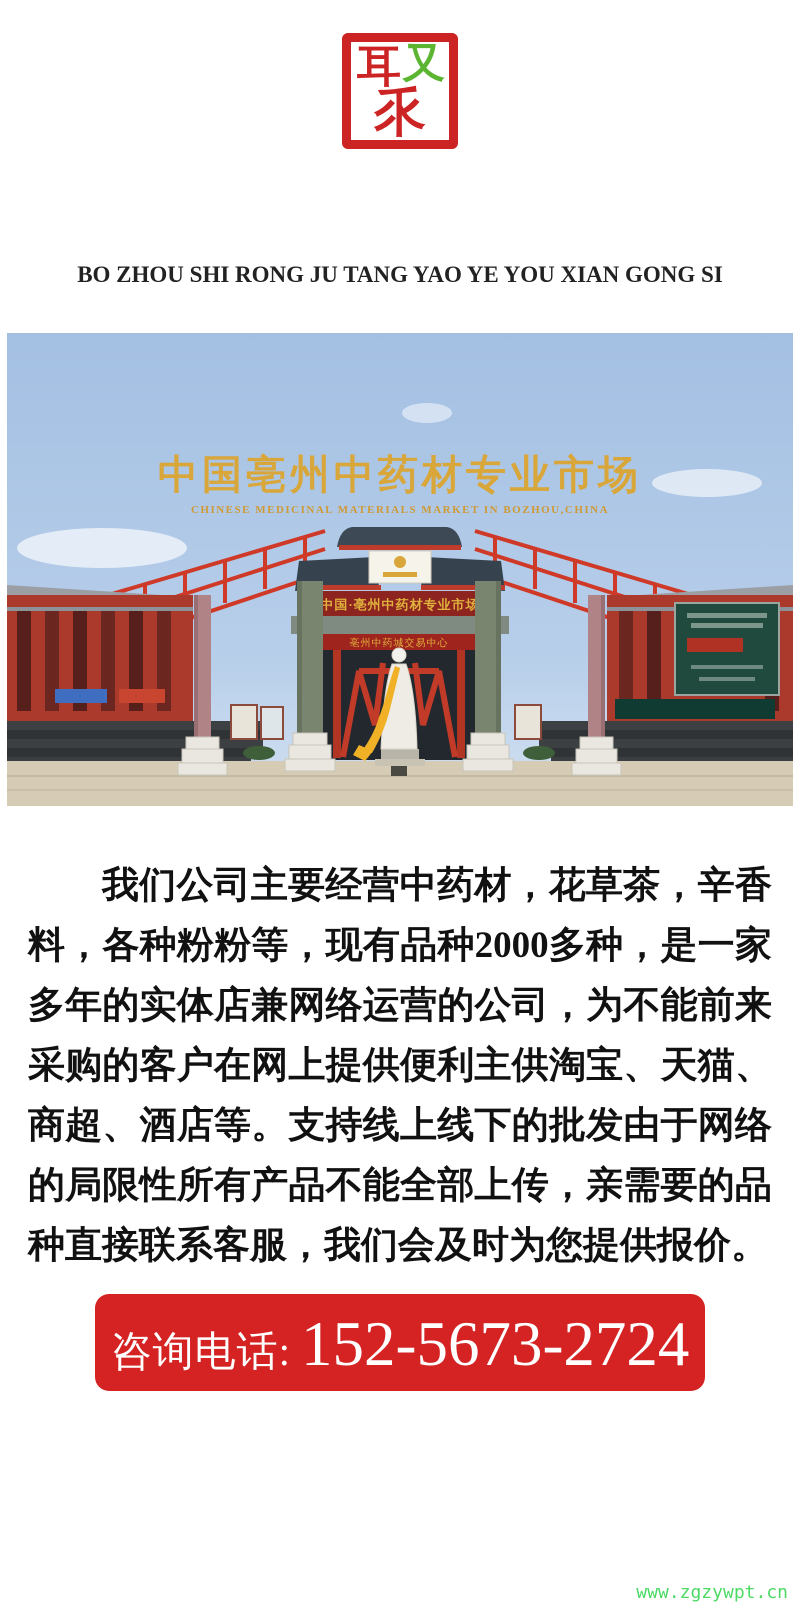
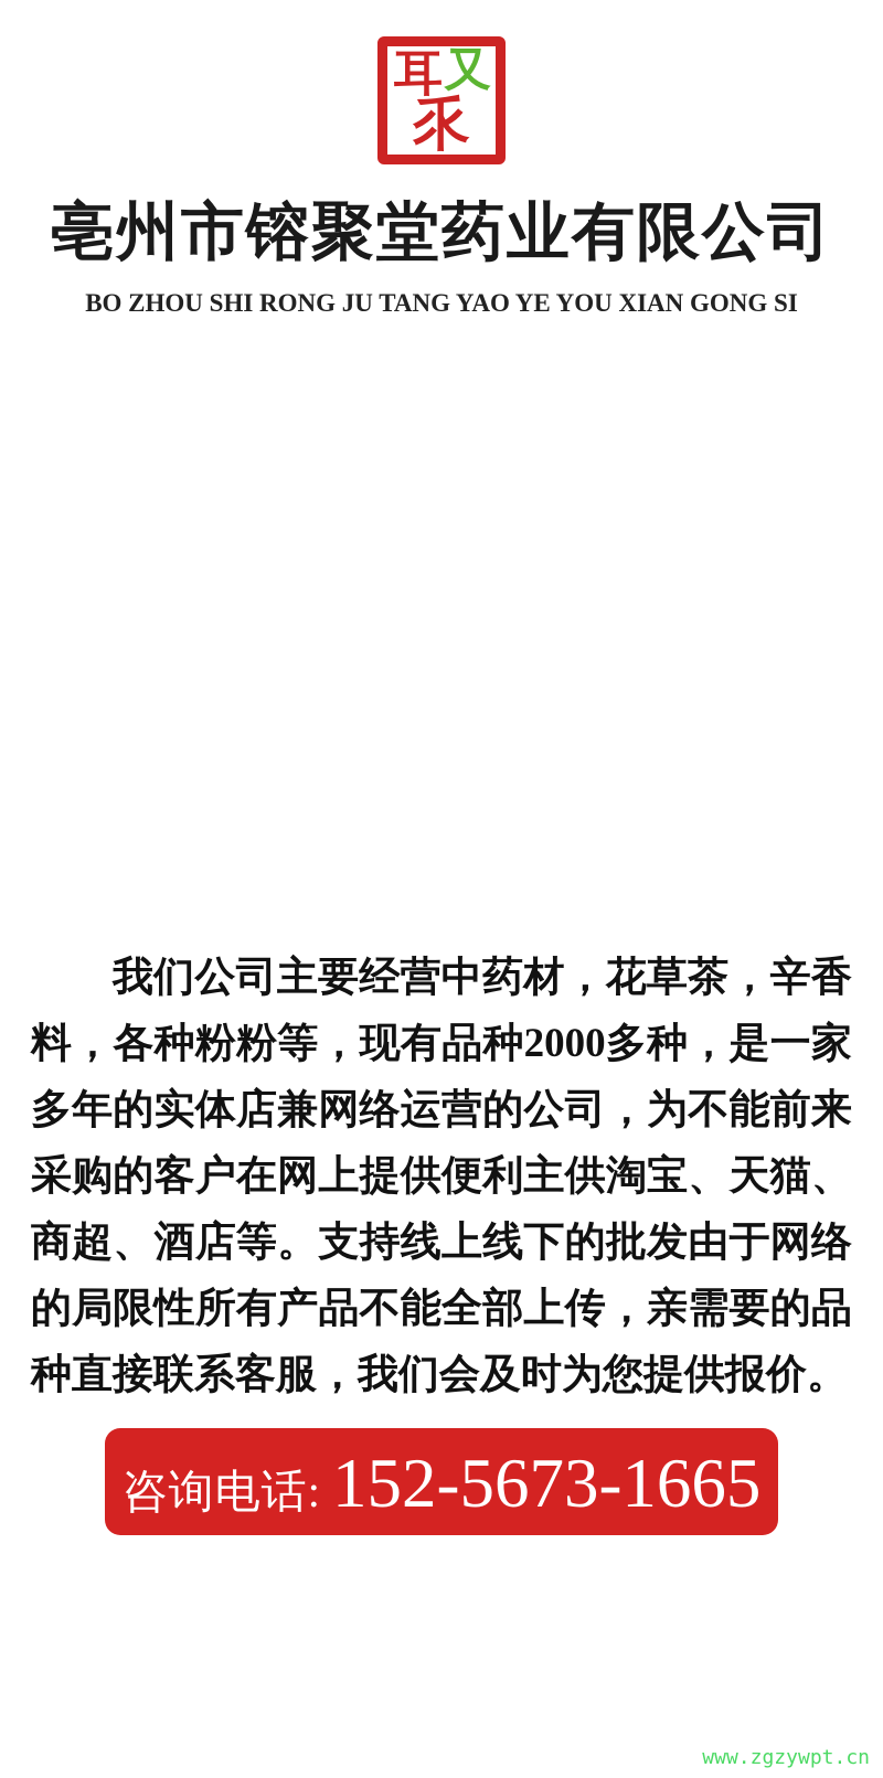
  耳
  又
  乑
+ 亳州市镕聚堂药业有限公司
  BO ZHOU SHI RONG JU TANG YAO YE YOU XIAN GONG SI
- 中国亳州中药材专业市场
- CHINESE MEDICINAL MATERIALS MARKET IN BOZHOU,CHINA
- 中国·亳州中药材专业市场
- 亳州中药城交易中心
  我们公司主要经营中药材，花草茶，辛香料，各种粉粉等，现有品种2000多种，是一家多年的实体店兼网络运营的公司，为不能前来采购的客户在网上提供便利主供淘宝、天猫、商超、酒店等。支持线上线下的批发由于网络的局限性所有产品不能全部上传，亲需要的品种直接联系客服，我们会及时为您提供报价。
  咨询电话:
- 152-5673-2724
+ 152-5673-1665
  www.zgzywpt.cn
